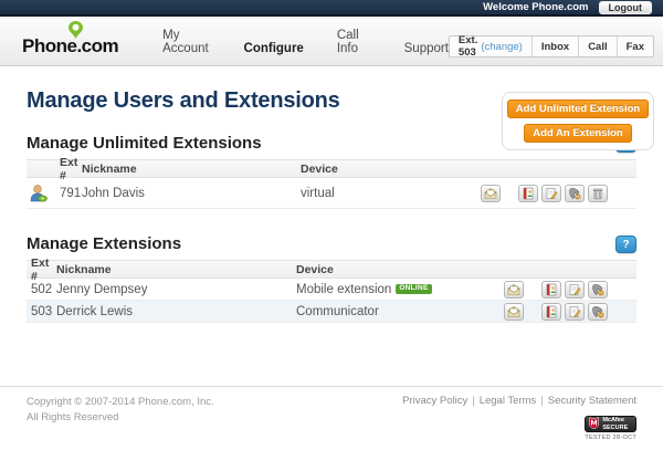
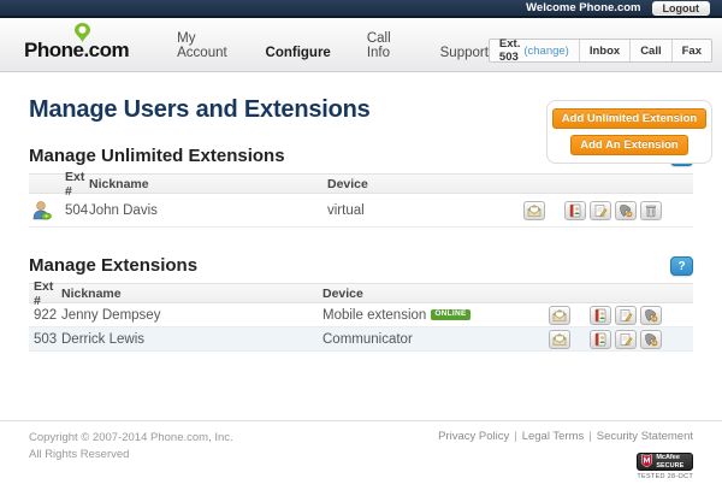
  Welcome Phone.com
  Logout
  Phone.com
  My Account
  Configure
  Call Info
  Support
  Ext. 503
  (change)
  Inbox
  Call
  Fax
  Manage Users and Extensions
  Add Unlimited Extension
  Add An Extension
  Manage Unlimited Extensions
  Ext #
  Nickname
  Device
- 791
+ 504
  John Davis
  virtual
  Manage Extensions
  ?
  Ext #
  Nickname
  Device
- 502
+ 922
  Jenny Dempsey
  Mobile extension
  503
  Derrick Lewis
  Communicator
  Copyright © 2007-2014 Phone.com, Inc.
  All Rights Reserved
  Privacy Policy | Legal Terms | Security Statement
